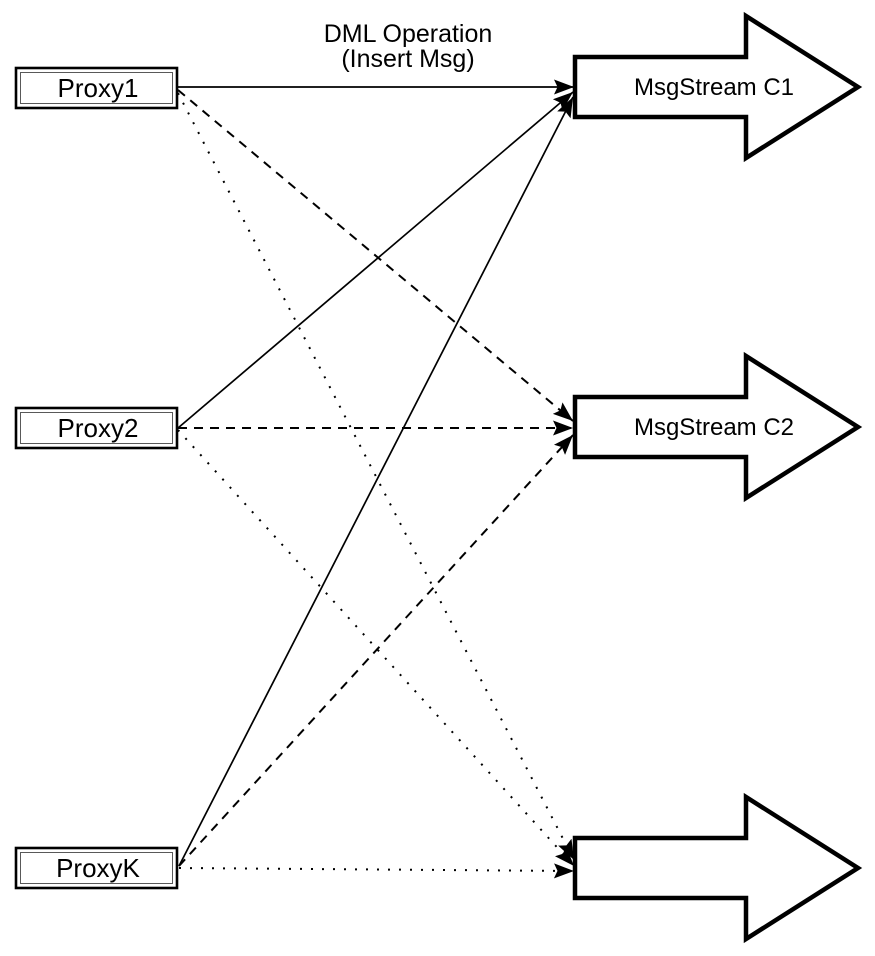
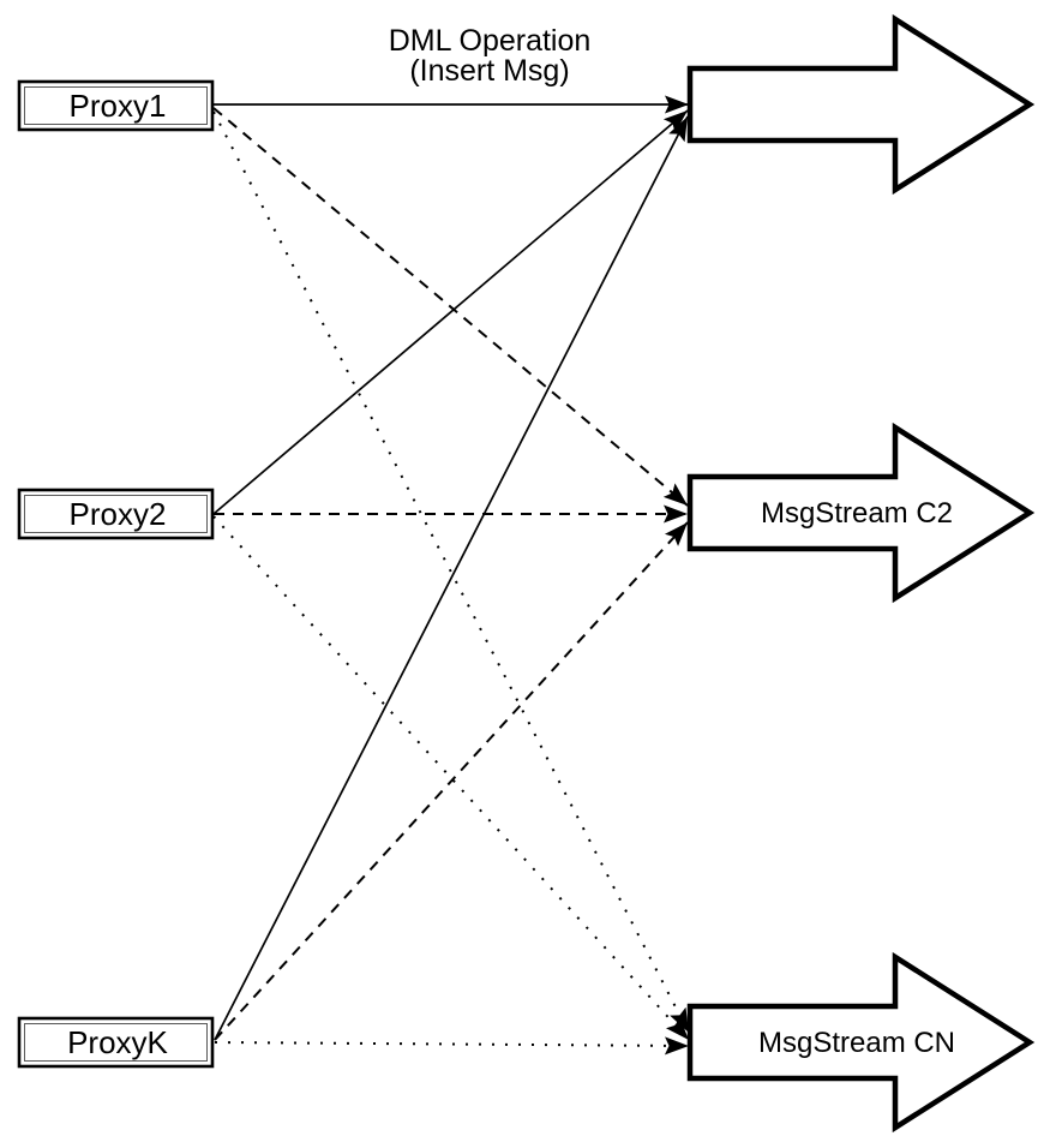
  Proxy1
  Proxy2
  ProxyK
- MsgStream C1
  MsgStream C2
+ MsgStream CN
  DML Operation
  (Insert Msg)
